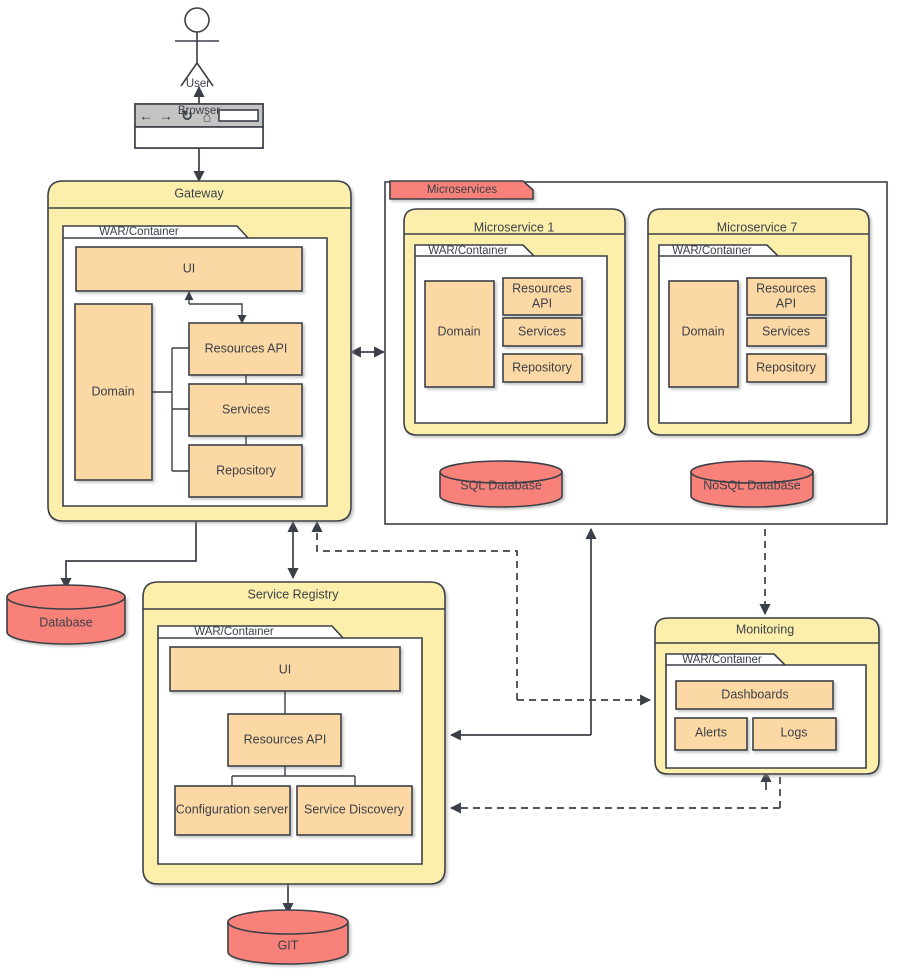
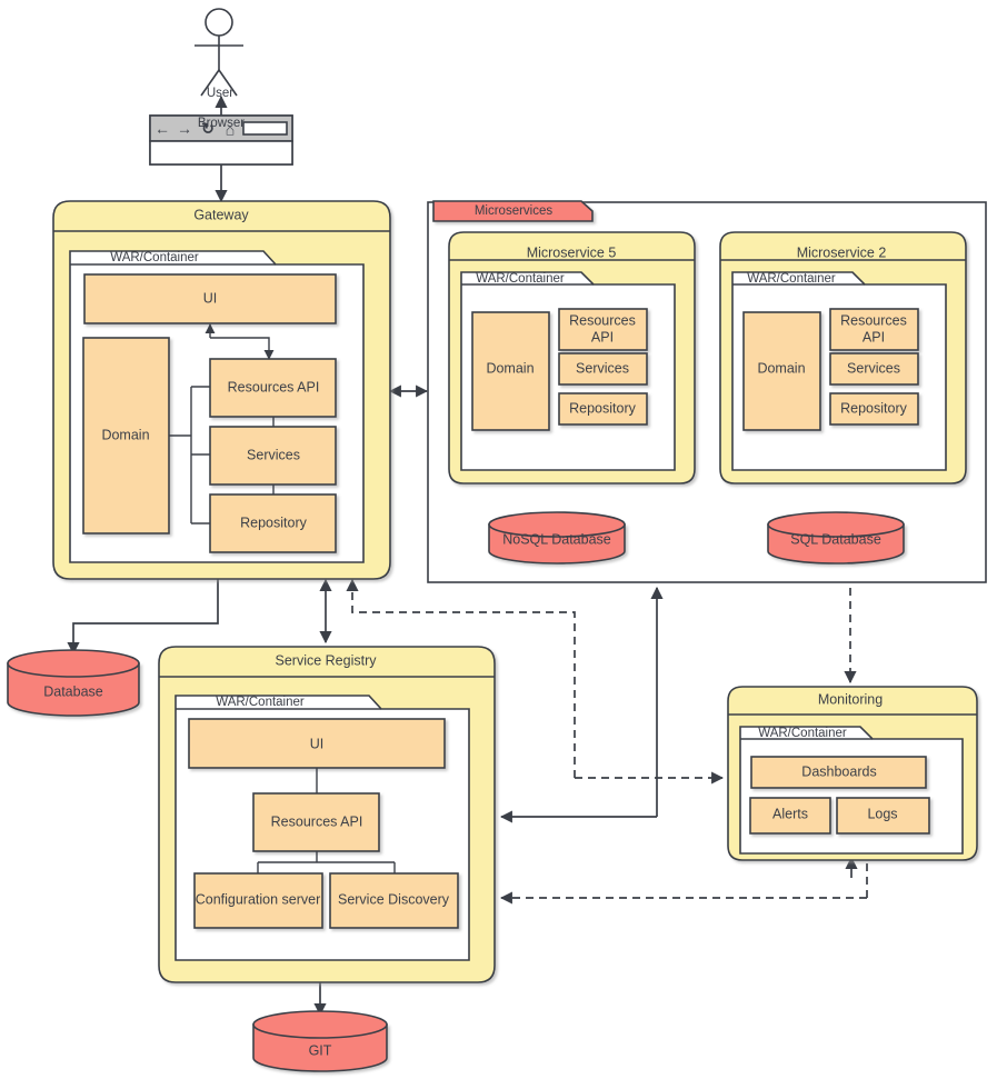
  User
  Browser
  ←
  →
  ↻
  ⌂
  Gateway
  WAR/Container
  UI
  Domain
  Resources API
  Services
  Repository
  Microservices
- Microservice 1
+ Microservice 5
  WAR/Container
  Domain
  Resources
  API
  Services
  Repository
- SQL Database
+ NoSQL Database
- Microservice 7
+ Microservice 2
  WAR/Container
  Domain
  Resources
  API
  Services
  Repository
- NoSQL Database
+ SQL Database
  Database
  Service Registry
  WAR/Container
  UI
  Resources API
  Configuration server
  Service Discovery
  GIT
  Monitoring
  WAR/Container
  Dashboards
  Alerts
  Logs
